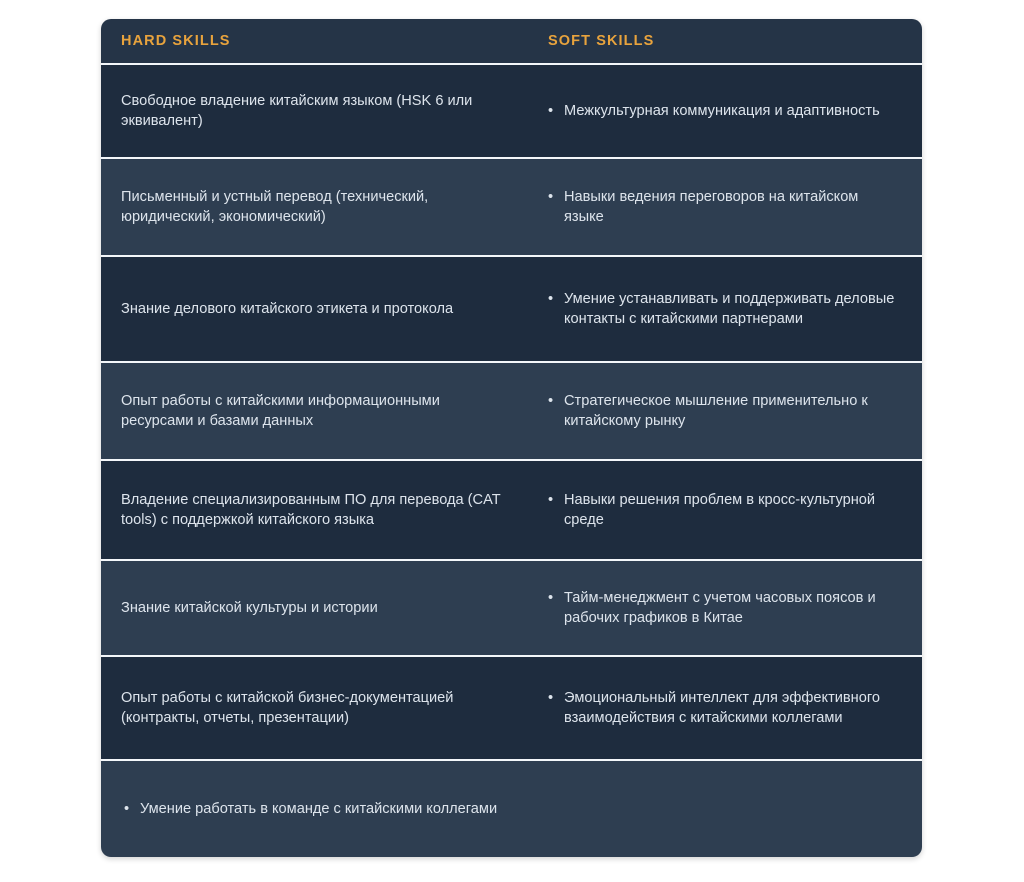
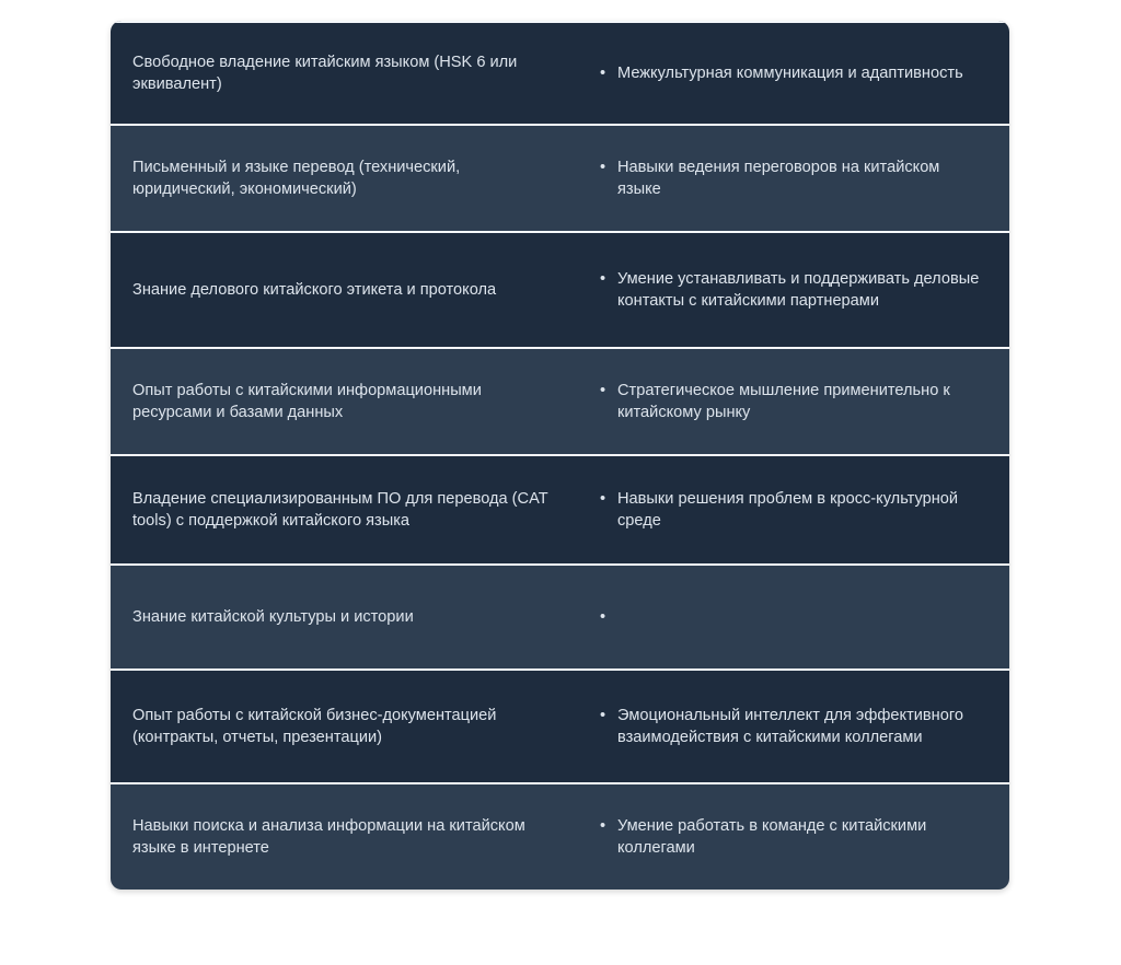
- HARD SKILLS
- SOFT SKILLS
  Свободное владение китайским языком (HSK 6 или эквивалент)
  •
  Межкультурная коммуникация и адаптивность
- Письменный и устный перевод (технический, юридический, экономический)
+ Письменный и языке перевод (технический, юридический, экономический)
  •
  Навыки ведения переговоров на китайском языке
  Знание делового китайского этикета и протокола
  •
  Умение устанавливать и поддерживать деловые контакты с китайскими партнерами
  Опыт работы с китайскими информационными ресурсами и базами данных
  •
  Стратегическое мышление применительно к китайскому рынку
  Владение специализированным ПО для перевода (CAT tools) с поддержкой китайского языка
  •
  Навыки решения проблем в кросс-культурной среде
  Знание китайской культуры и истории
  •
- Тайм-менеджмент с учетом часовых поясов и рабочих графиков в Китае
  Опыт работы с китайской бизнес-документацией (контракты, отчеты, презентации)
  •
  Эмоциональный интеллект для эффективного взаимодействия с китайскими коллегами
+ Навыки поиска и анализа информации на китайском языке в интернете
  •
  Умение работать в команде с китайскими коллегами
